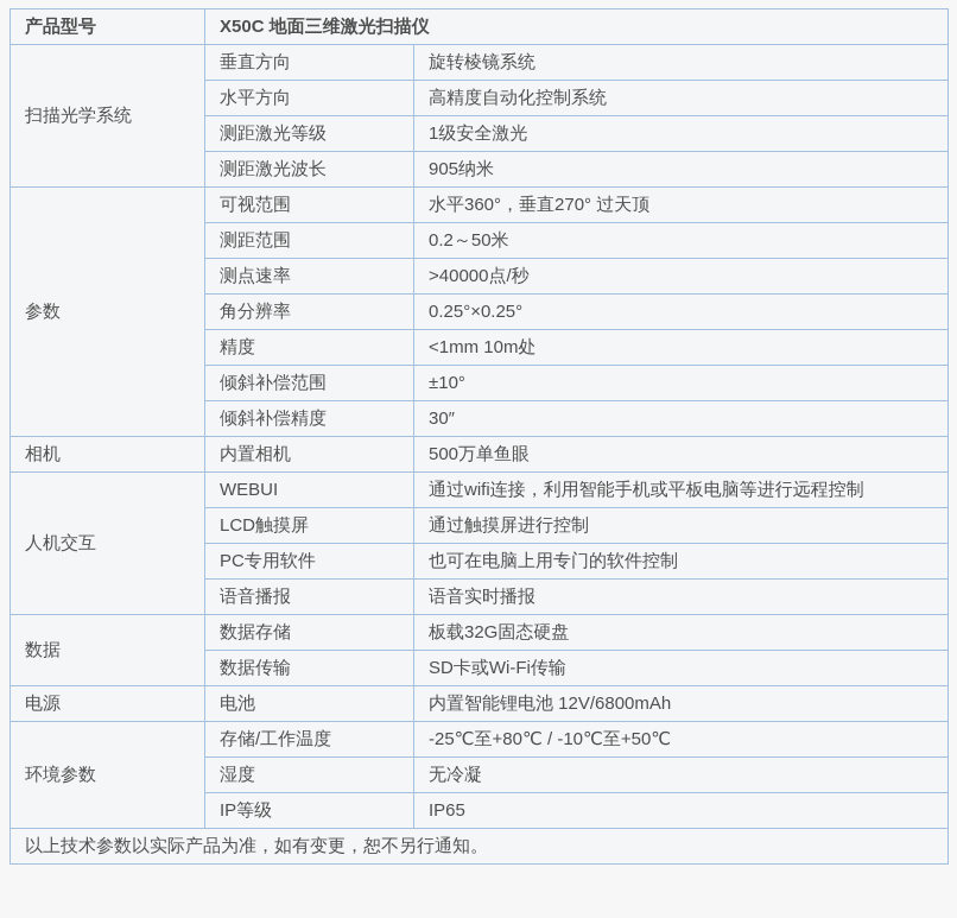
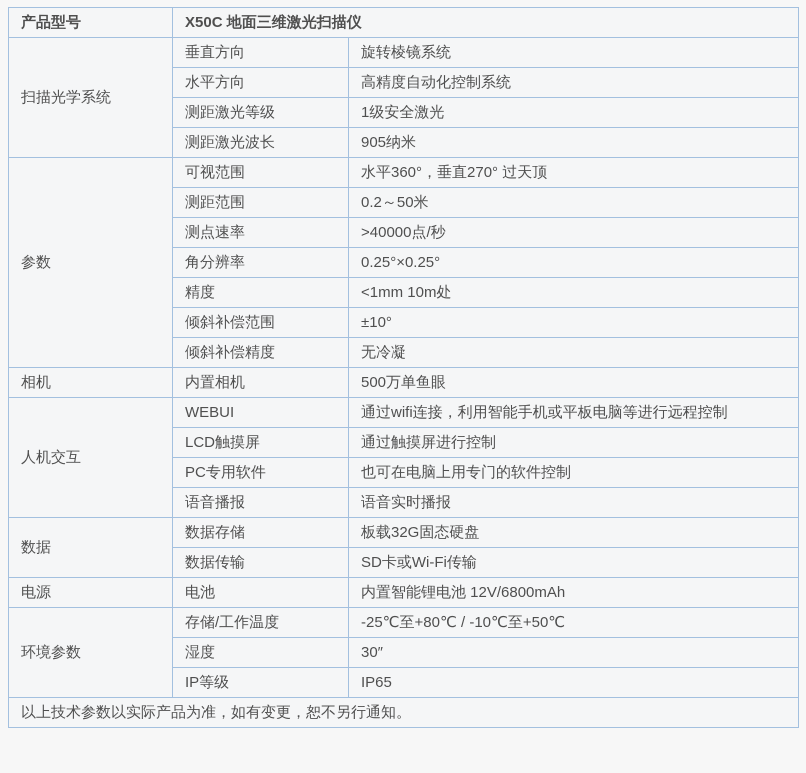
  产品型号	X50C 地面三维激光扫描仪
  扫描光学系统	垂直方向	旋转棱镜系统
  水平方向	高精度自动化控制系统
  测距激光等级	1级安全激光
  测距激光波长	905纳米
  参数	可视范围	水平360°，垂直270° 过天顶
  测距范围	0.2～50米
  测点速率	>40000点/秒
  角分辨率	0.25°×0.25°
  精度	<1mm 10m处
  倾斜补偿范围	±10°
- 倾斜补偿精度	30″
+ 倾斜补偿精度	无冷凝
  相机	内置相机	500万单鱼眼
  人机交互	WEBUI	通过wifi连接，利用智能手机或平板电脑等进行远程控制
  LCD触摸屏	通过触摸屏进行控制
  PC专用软件	也可在电脑上用专门的软件控制
  语音播报	语音实时播报
  数据	数据存储	板载32G固态硬盘
  数据传输	SD卡或Wi-Fi传输
  电源	电池	内置智能锂电池 12V/6800mAh
  环境参数	存储/工作温度	-25℃至+80℃ / -10℃至+50℃
- 湿度	无冷凝
+ 湿度	30″
  IP等级	IP65
  以上技术参数以实际产品为准，如有变更，恕不另行通知。
